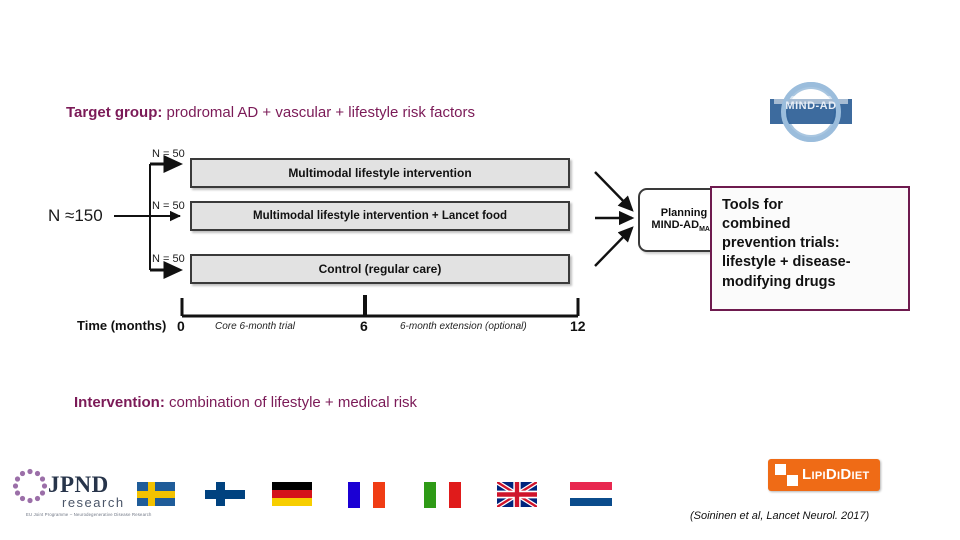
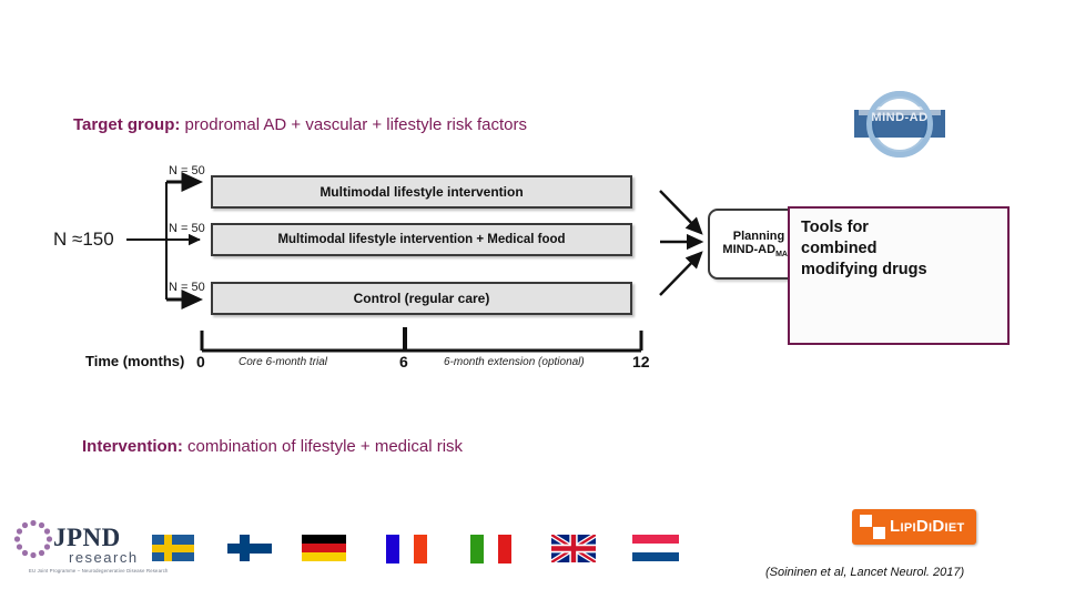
  Target group: prodromal AD + vascular + lifestyle risk factors
  MIND-AD
  N ≈150
  N = 50
  N = 50
  N = 50
  Multimodal lifestyle intervention
- Multimodal lifestyle intervention + Lancet food
+ Multimodal lifestyle intervention + Medical food
  Control (regular care)
  Planning
  Time (months)
  0
  6
  12
  Core 6-month trial
  6-month extension (optional)
  Tools for
  combined
- prevention trials:
- lifestyle + disease-
  modifying drugs
  Intervention: combination of lifestyle + medical risk
  JPND
  research
  LIPIDIDIET
  (Soininen et al, Lancet Neurol. 2017)
